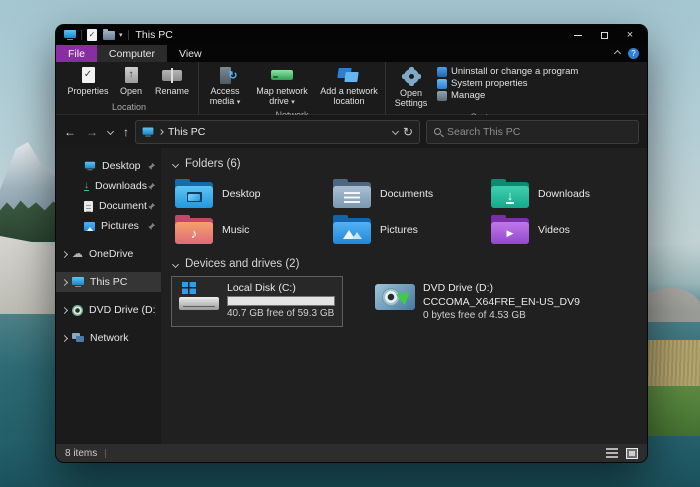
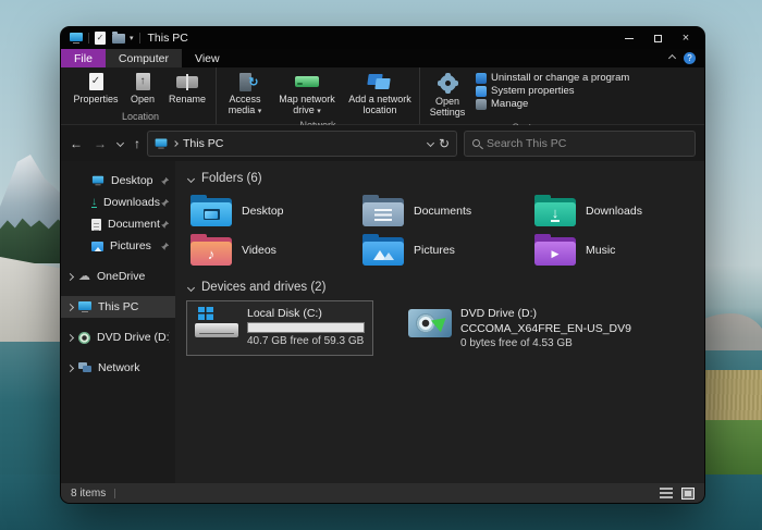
  ✓
  This PC
  ×
  File
  Computer
  View
  ?
  ✓
  Properties
  ↑
  Open
  Rename
  Location
  Access media
  Map network drive
  Add a network location
  Open Settings
  Uninstall or change a program
  System properties
  Manage
  ←
  →
  ↑
  This PC
  ↻
  Search This PC
  Desktop
  ↓
  Downloads
  Document
  Pictures
  ☁
  OneDrive
  This PC
  Network
  Folders (6)
  Desktop
  Documents
  ↓
  Downloads
  ♪
- Music
+ Videos
  Pictures
  ▶
- Videos
+ Music
  Devices and drives (2)
  Local Disk (C:)
  40.7 GB free of 59.3 GB
  DVD Drive (D:)
  CCCOMA_X64FRE_EN-US_DV9
  0 bytes free of 4.53 GB
  8 items
